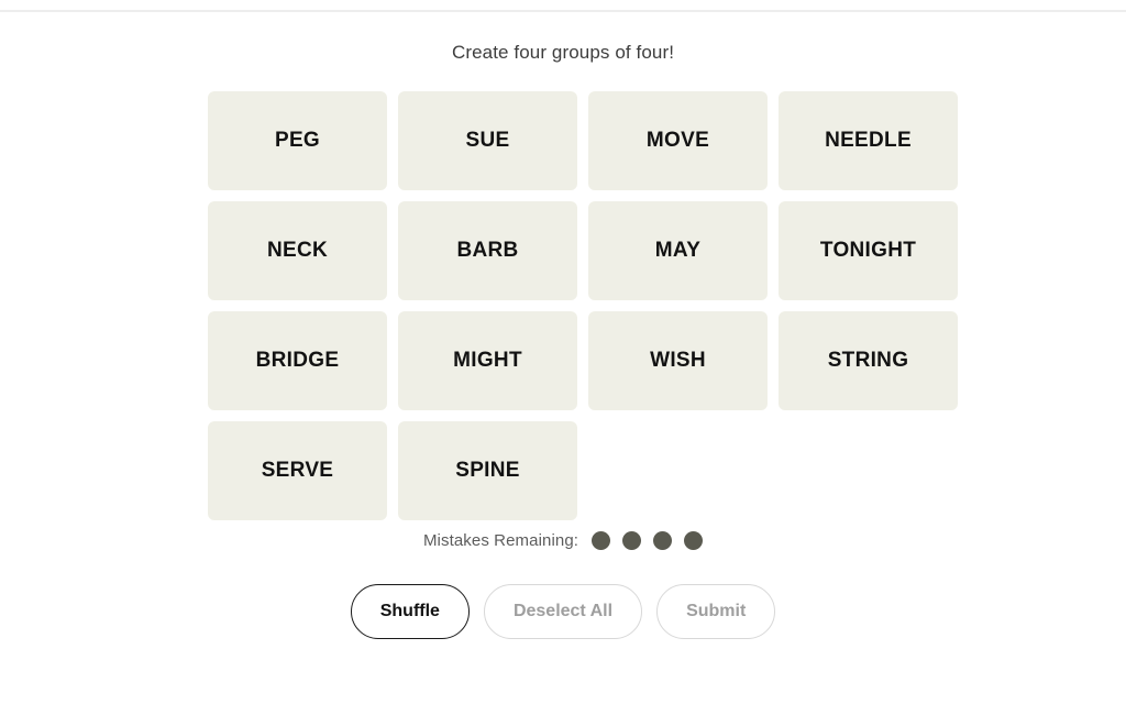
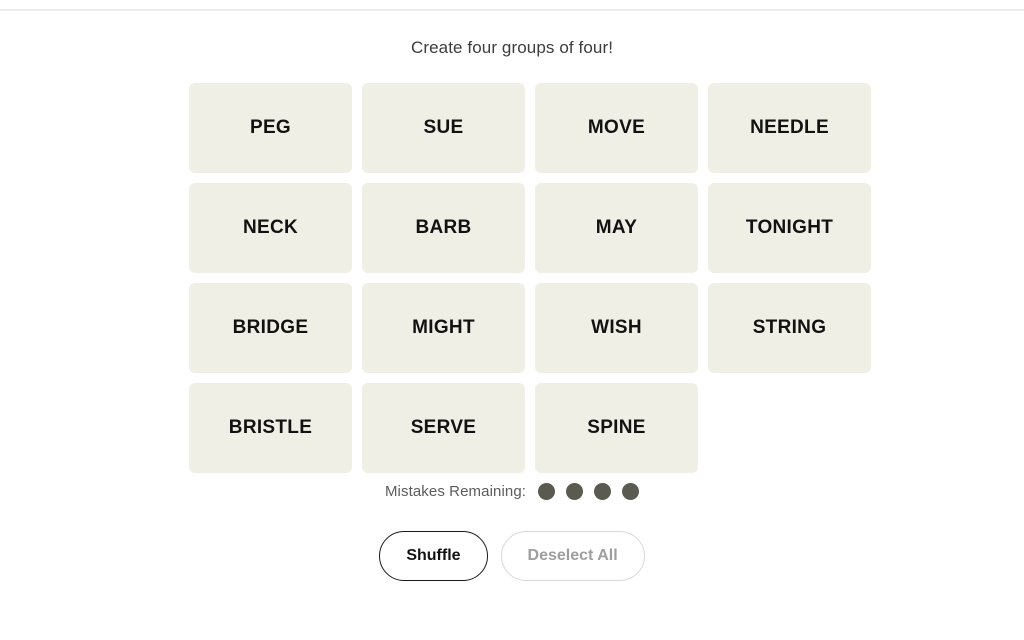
  Create four groups of four!
  PEG
  SUE
  MOVE
  NEEDLE
  NECK
  BARB
  MAY
  TONIGHT
  BRIDGE
  MIGHT
  WISH
  STRING
+ BRISTLE
  SERVE
  SPINE
  Mistakes Remaining:
  Shuffle
  Deselect All
- Submit
